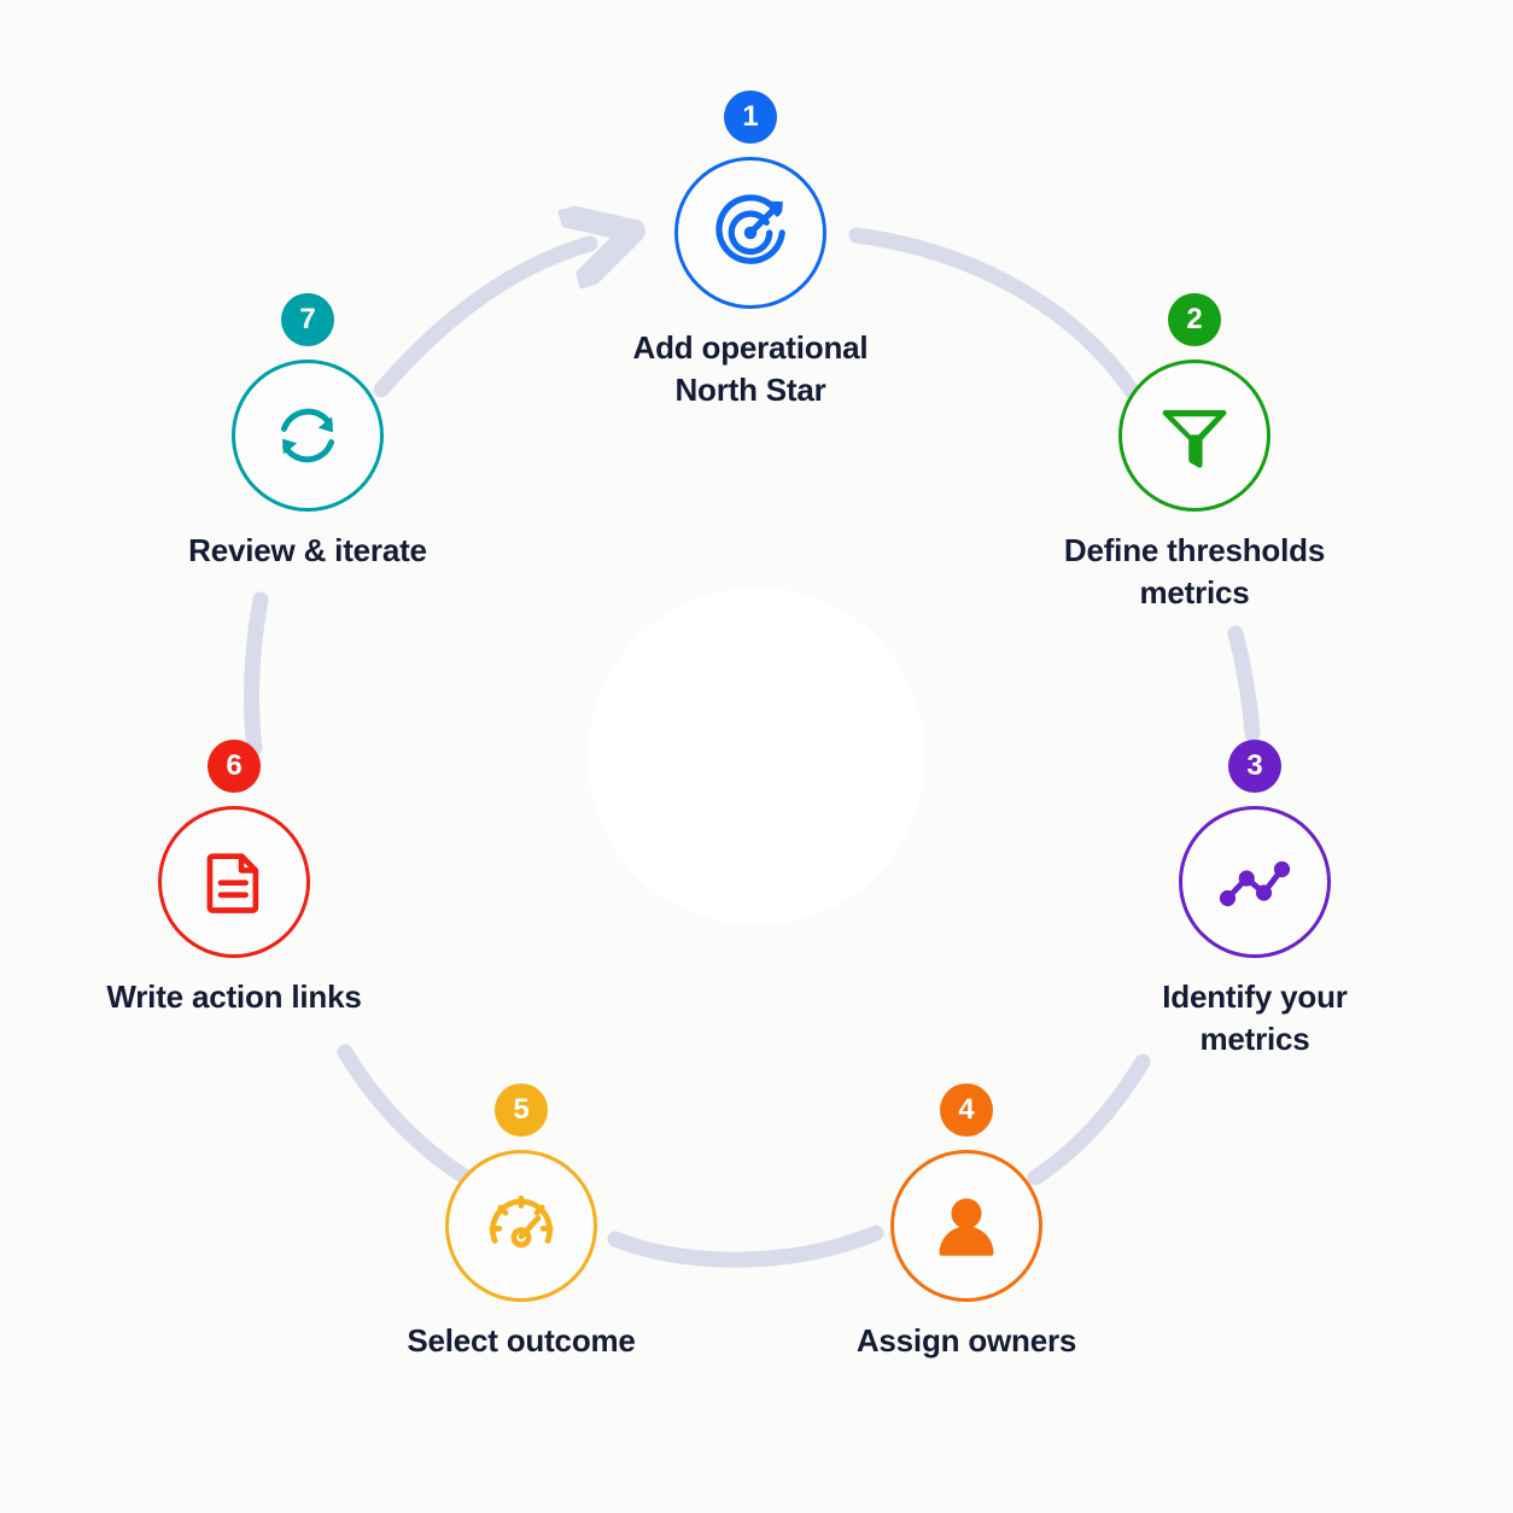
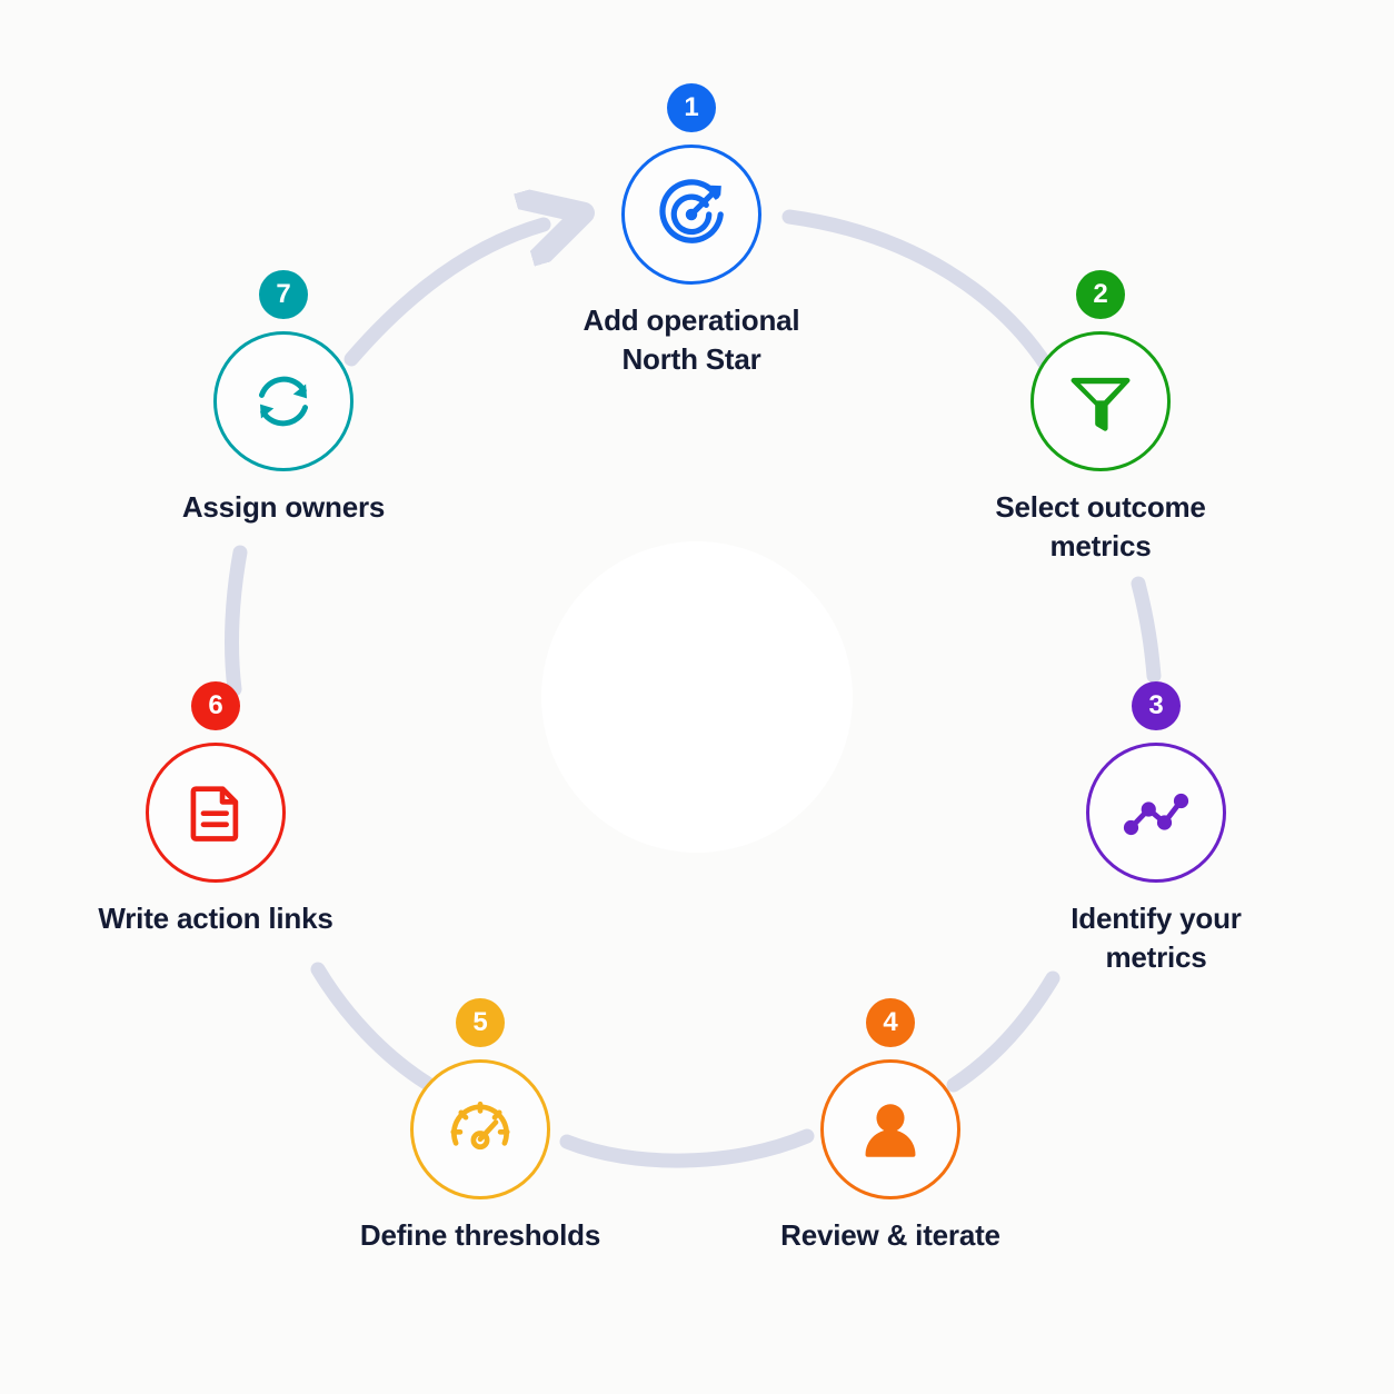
  1
  Add operational
  North Star
  2
- Define thresholds
+ Select outcome
  metrics
  3
  Identify your
  metrics
  4
- Assign owners
+ Review & iterate
  5
- Select outcome
+ Define thresholds
  6
  Write action links
  7
- Review & iterate
+ Assign owners
